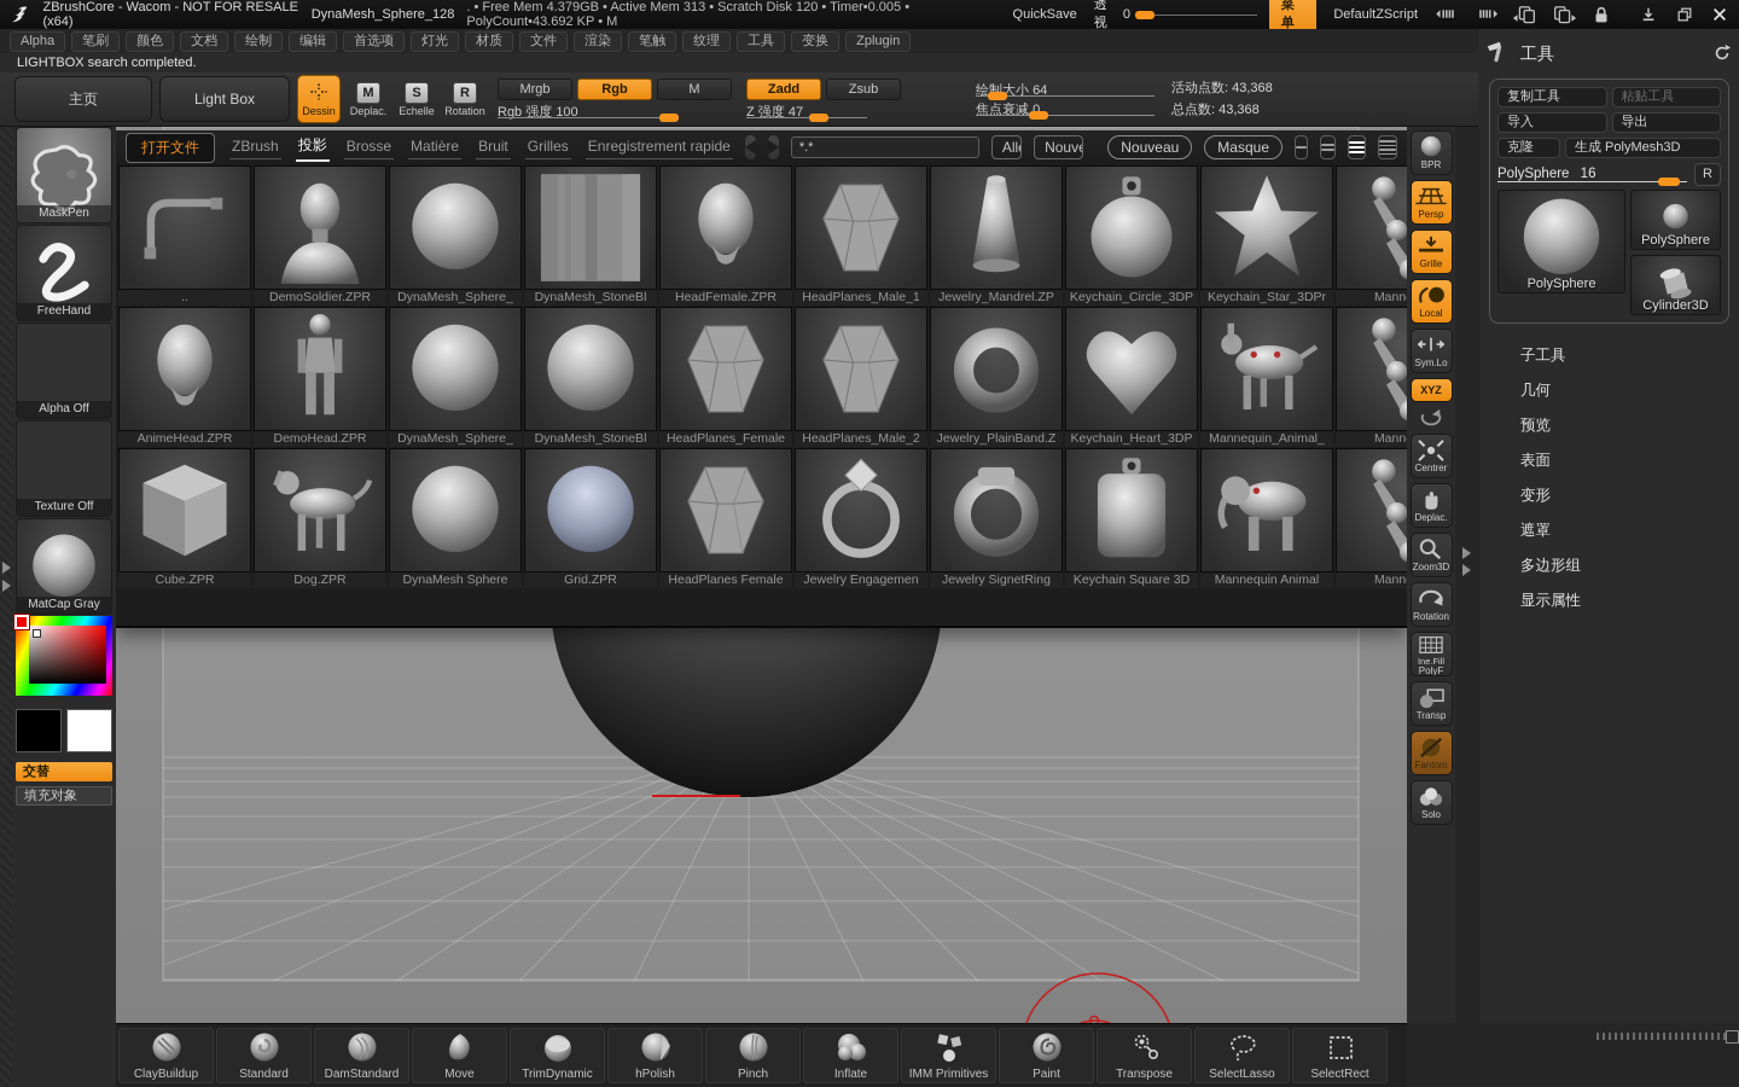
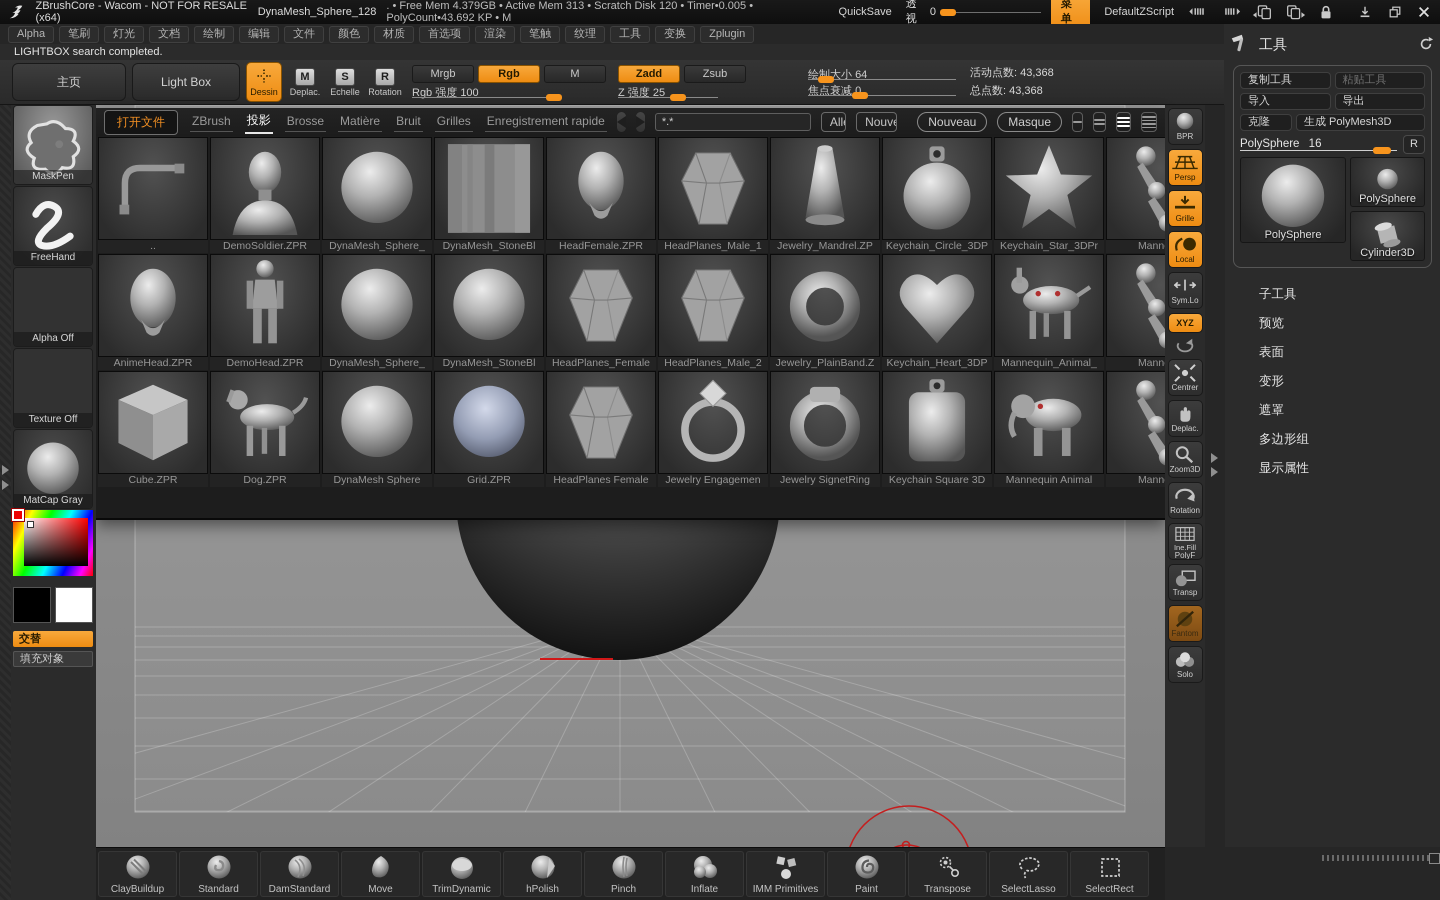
  ZBrushCore - Wacom - NOT FOR RESALE (x64)
  DynaMesh_Sphere_128
  . • Free Mem 4.379GB • Active Mem 313 • Scratch Disk 120 • Timer•0.005 • PolyCount•43.692 KP • M
  QuickSave
  透视
  0
  菜单
  DefaultZScript
  Alpha
  笔刷
- 颜色
+ 灯光
  文档
  绘制
  编辑
- 首选项
+ 文件
- 灯光
+ 颜色
  材质
- 文件
+ 首选项
  渲染
  笔触
  纹理
  工具
  变换
  Zplugin
  LIGHTBOX search completed.
  主页
  Light Box
  Dessin
  M
  Deplac.
  S
  Echelle
  R
  Rotation
  Mrgb
  Rgb
  M
  Rgb 强度 100
  Zadd
  Zsub
- Z 强度 47
+ Z 强度 25
  绘制大小 64
  焦点衰减 0
  活动点数: 43,368
  总点数: 43,368
  打开文件
  ZBrush
  投影
  Brosse
  Matière
  Bruit
  Grilles
  Enregistrement rapide
  *.*
  Nouveau
  Masque
  ..
  DemoSoldier.ZPR
  DynaMesh_Sphere_
  DynaMesh_StoneBl
  HeadFemale.ZPR
  HeadPlanes_Male_1
  Jewelry_Mandrel.ZP
  Keychain_Circle_3DP
  Keychain_Star_3DPr
  AnimeHead.ZPR
  DemoHead.ZPR
  DynaMesh_Sphere_
  DynaMesh_StoneBl
  HeadPlanes_Female
  HeadPlanes_Male_2
  Jewelry_PlainBand.Z
  Keychain_Heart_3DP
  Mannequin_Animal_
  Cube.ZPR
  Dog.ZPR
  DynaMesh Sphere
  Grid.ZPR
  HeadPlanes Female
  Jewelry Engagemen
  Jewelry SignetRing
  Keychain Square 3D
  Mannequin Animal
  MaskPen
  FreeHand
  Alpha Off
  Texture Off
  MatCap Gray
  交替
  填充对象
  BPR
  Persp
  Grille
  Local
  Sym.Lo
  XYZ
  Centrer
  Deplac.
  Zoom3D
  Rotation
  Ine.Fill
  PolyF
  Transp
  Fantom
  Solo
  工具
  复制工具
  粘贴工具
  导入
  导出
  克隆
  生成 PolyMesh3D
  PolySphere 16
  R
  PolySphere
  PolySphere
  Cylinder3D
  子工具
- 几何
  预览
  表面
  变形
  遮罩
  多边形组
  显示属性
  ClayBuildup
  Standard
  DamStandard
  Move
  TrimDynamic
  hPolish
  Pinch
  Inflate
  IMM Primitives
  Paint
  Transpose
  SelectLasso
  SelectRect
